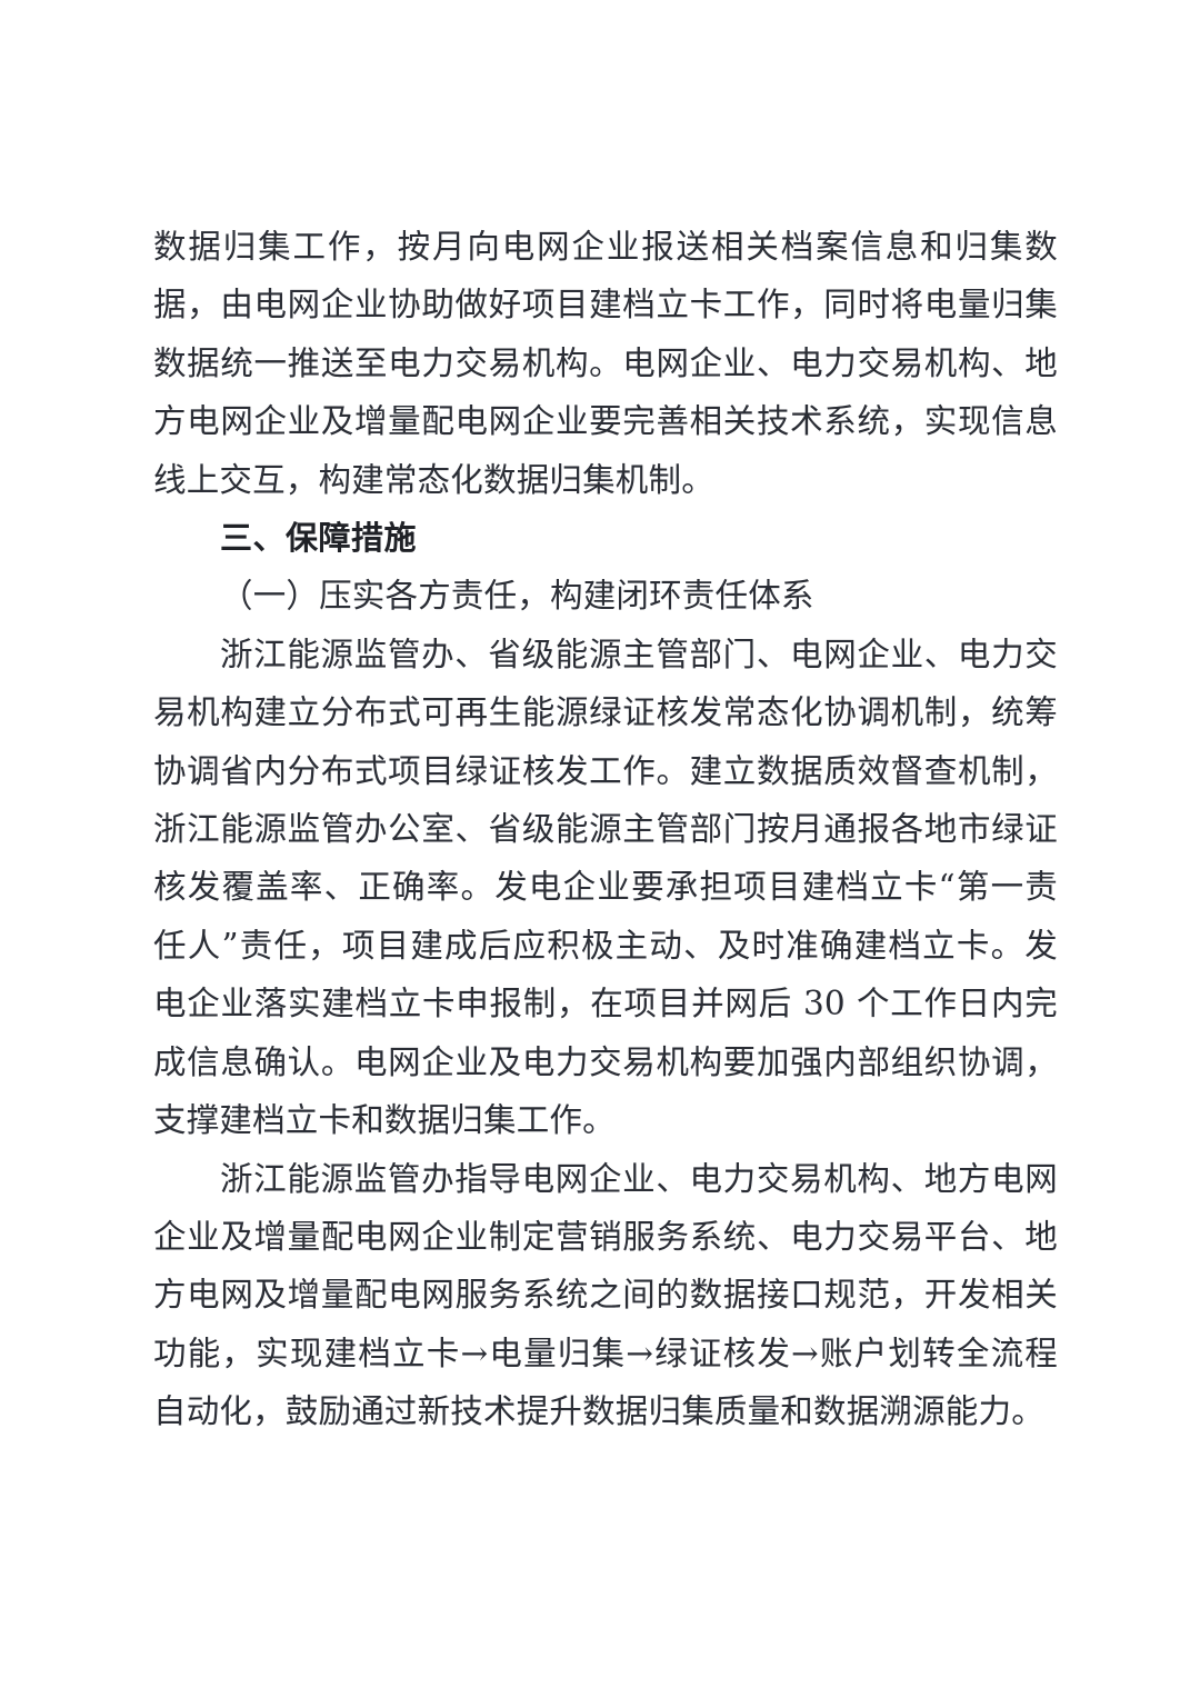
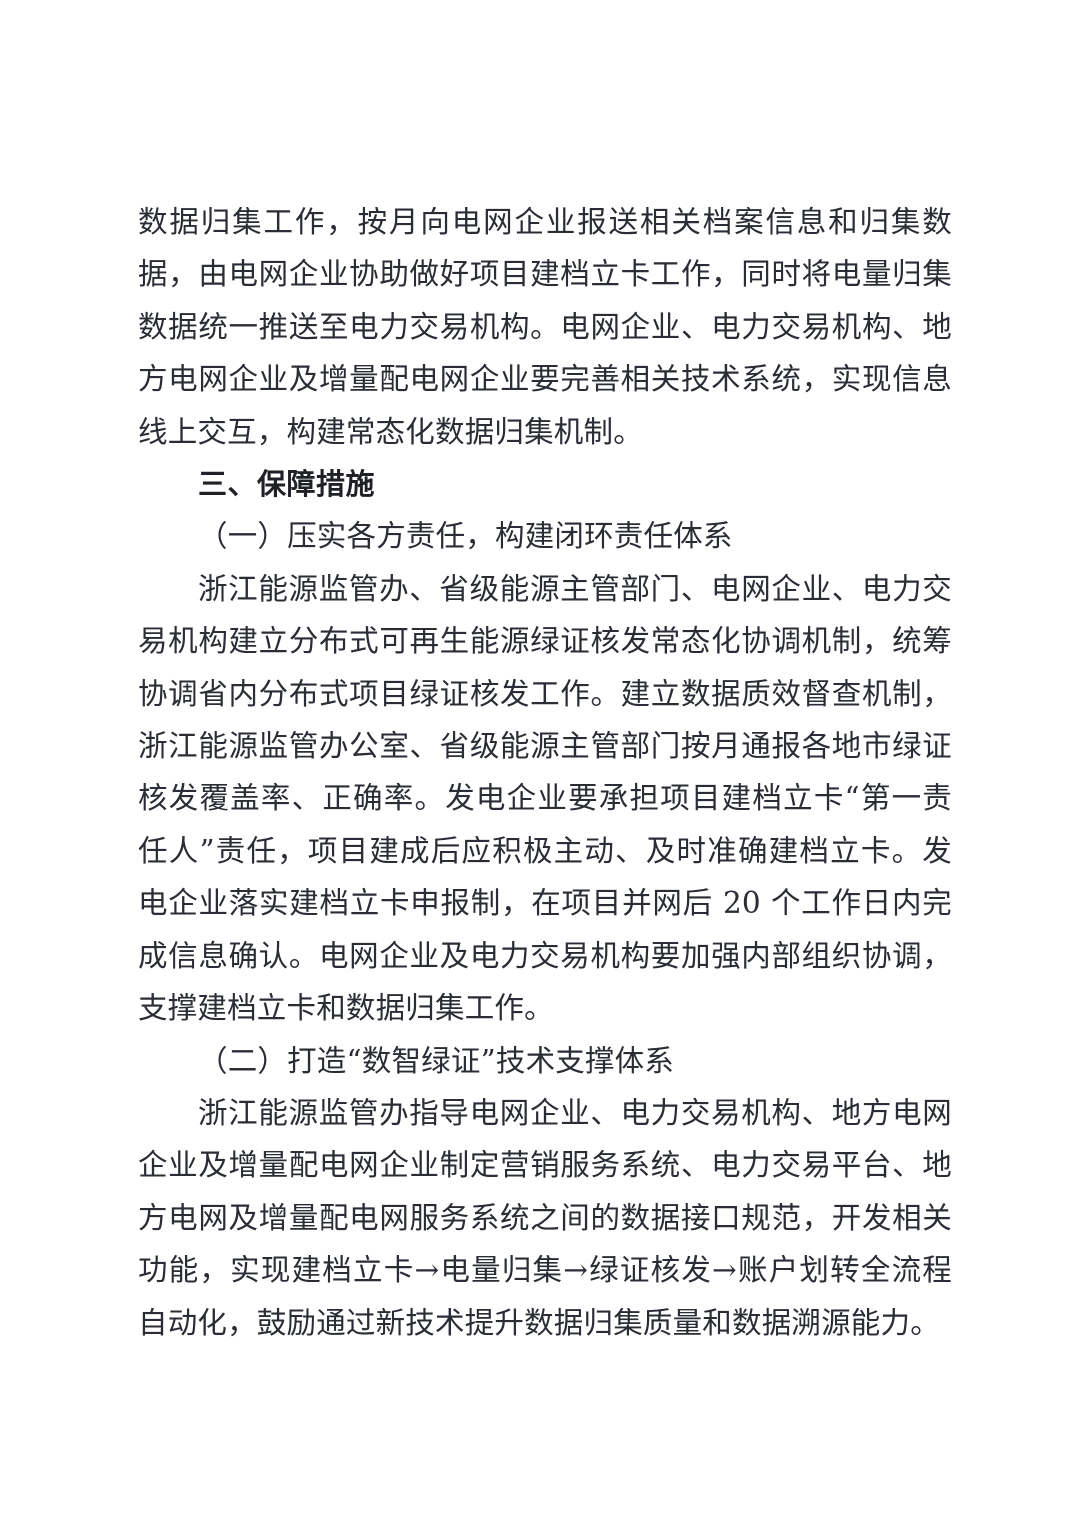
  数据归集工作，按月向电网企业报送相关档案信息和归集数据，由电网企业协助做好项目建档立卡工作，同时将电量归集数据统一推送至电力交易机构。电网企业、电力交易机构、地方电网企业及增量配电网企业要完善相关技术系统，实现信息线上交互，构建常态化数据归集机制。
  三、保障措施
  （一）压实各方责任，构建闭环责任体系
- 浙江能源监管办、省级能源主管部门、电网企业、电力交易机构建立分布式可再生能源绿证核发常态化协调机制，统筹协调省内分布式项目绿证核发工作。建立数据质效督查机制，浙江能源监管办公室、省级能源主管部门按月通报各地市绿证核发覆盖率、正确率。发电企业要承担项目建档立卡“第一责任人”责任，项目建成后应积极主动、及时准确建档立卡。发电企业落实建档立卡申报制，在项目并网后 30 个工作日内完成信息确认。电网企业及电力交易机构要加强内部组织协调，支撑建档立卡和数据归集工作。
+ 浙江能源监管办、省级能源主管部门、电网企业、电力交易机构建立分布式可再生能源绿证核发常态化协调机制，统筹协调省内分布式项目绿证核发工作。建立数据质效督查机制，浙江能源监管办公室、省级能源主管部门按月通报各地市绿证核发覆盖率、正确率。发电企业要承担项目建档立卡“第一责任人”责任，项目建成后应积极主动、及时准确建档立卡。发电企业落实建档立卡申报制，在项目并网后 20 个工作日内完成信息确认。电网企业及电力交易机构要加强内部组织协调，支撑建档立卡和数据归集工作。
+ （二）打造“数智绿证”技术支撑体系
  浙江能源监管办指导电网企业、电力交易机构、地方电网企业及增量配电网企业制定营销服务系统、电力交易平台、地方电网及增量配电网服务系统之间的数据接口规范，开发相关功能，实现建档立卡→电量归集→绿证核发→账户划转全流程自动化，鼓励通过新技术提升数据归集质量和数据溯源能力。
